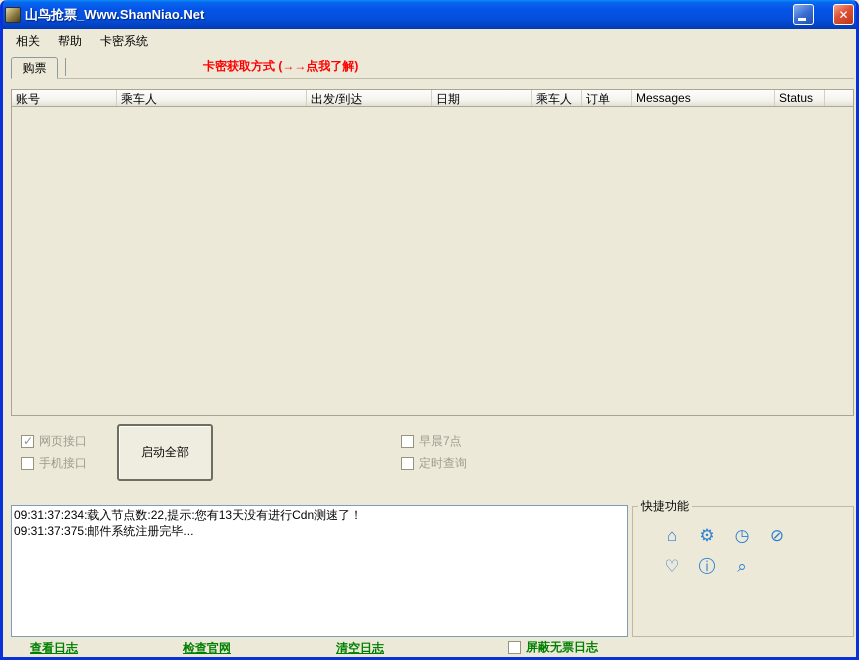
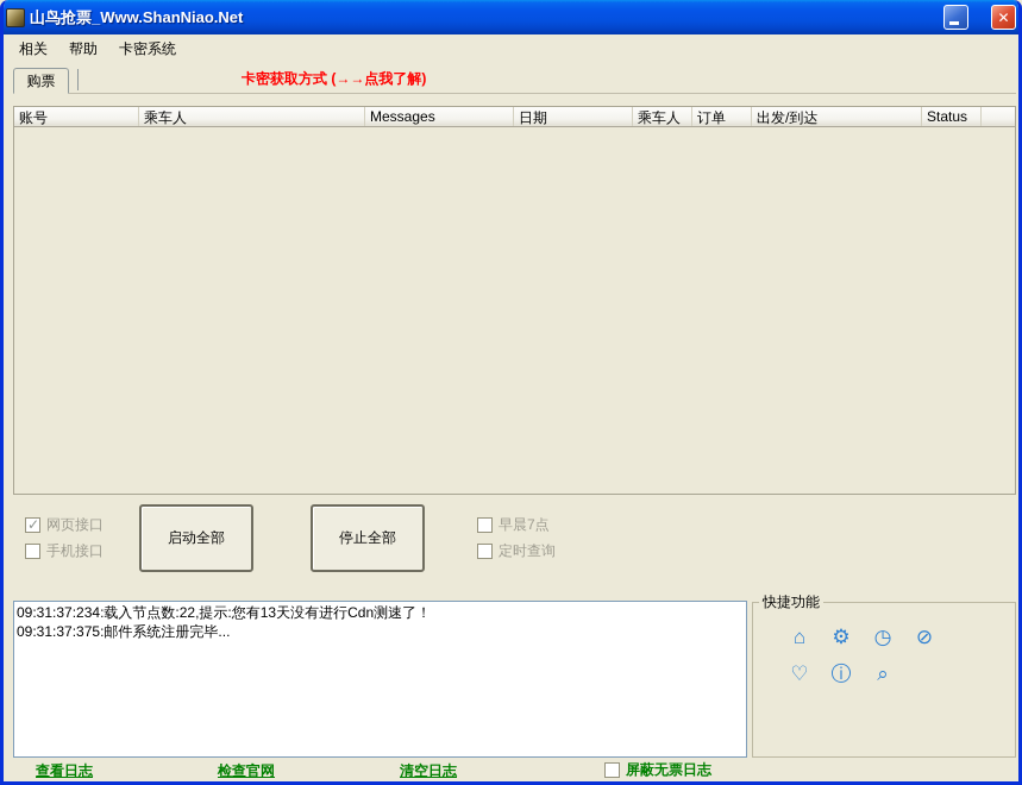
  山鸟抢票_Www.ShanNiao.Net
  ✕
  相关
  帮助
  卡密系统
  购票
  卡密获取方式 (→→点我了解)
  账号
  乘车人
- 出发/到达
+ Messages
  日期
  乘车人
  订单
- Messages
+ 出发/到达
  Status
  网页接口
  手机接口
  启动全部
+ 停止全部
  早晨7点
  定时查询
  09:31:37:234:载入节点数:22,提示:您有13天没有进行Cdn测速了！
  09:31:37:375:邮件系统注册完毕...
  快捷功能
  ⌂
  ⚙
  ◷
  ⊘
  ♡
  ⓘ
  ⌕
  查看日志
  检查官网
  清空日志
  屏蔽无票日志
